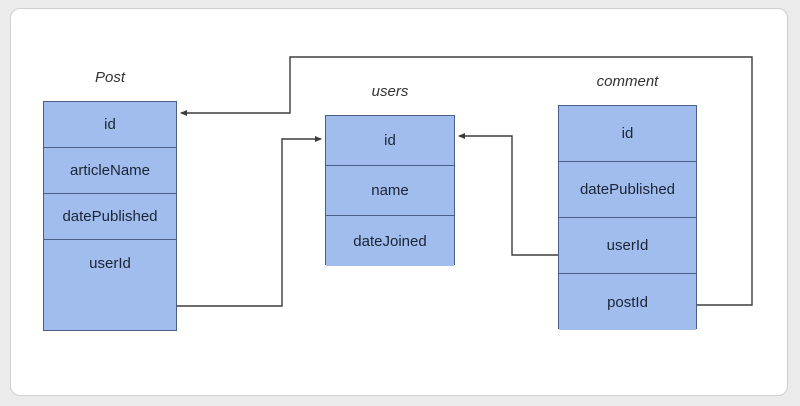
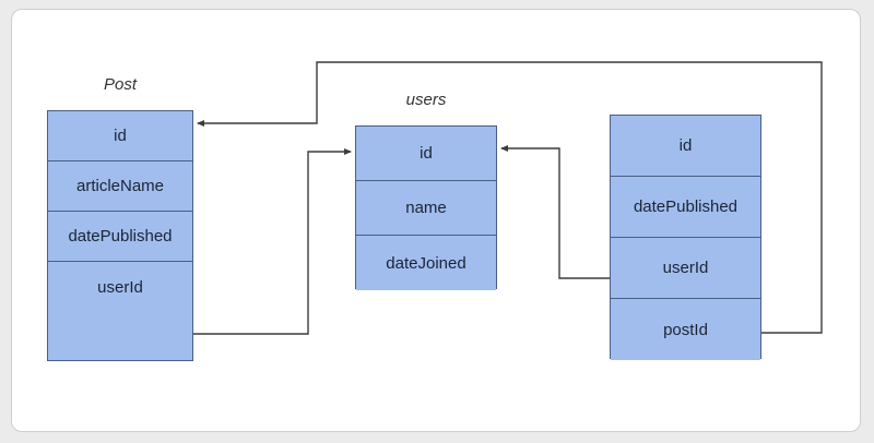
  Post
  id
  articleName
  datePublished
  userId
  users
  id
  name
  dateJoined
- comment
  id
  datePublished
  userId
  postId
